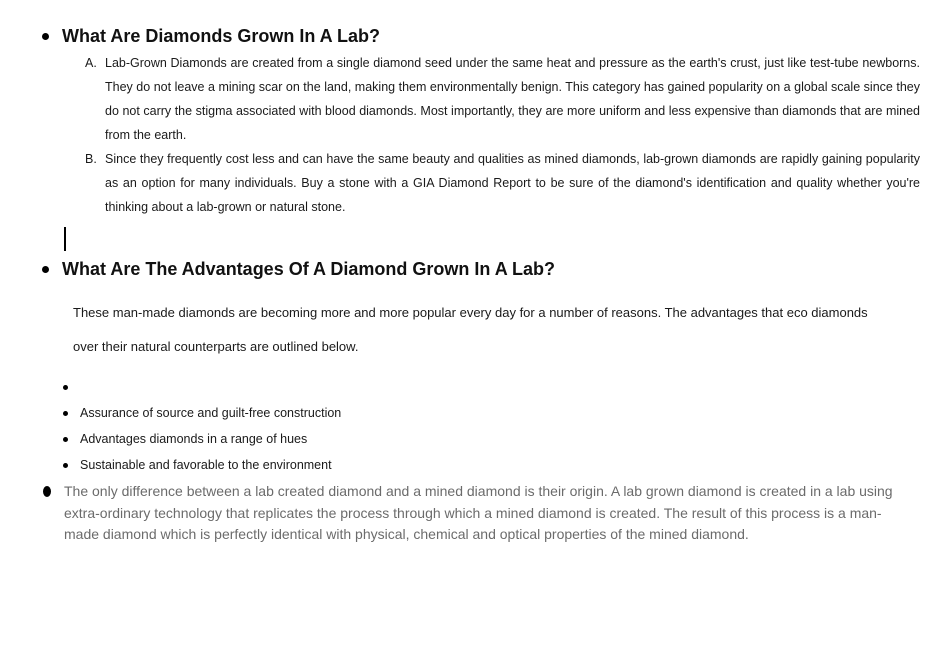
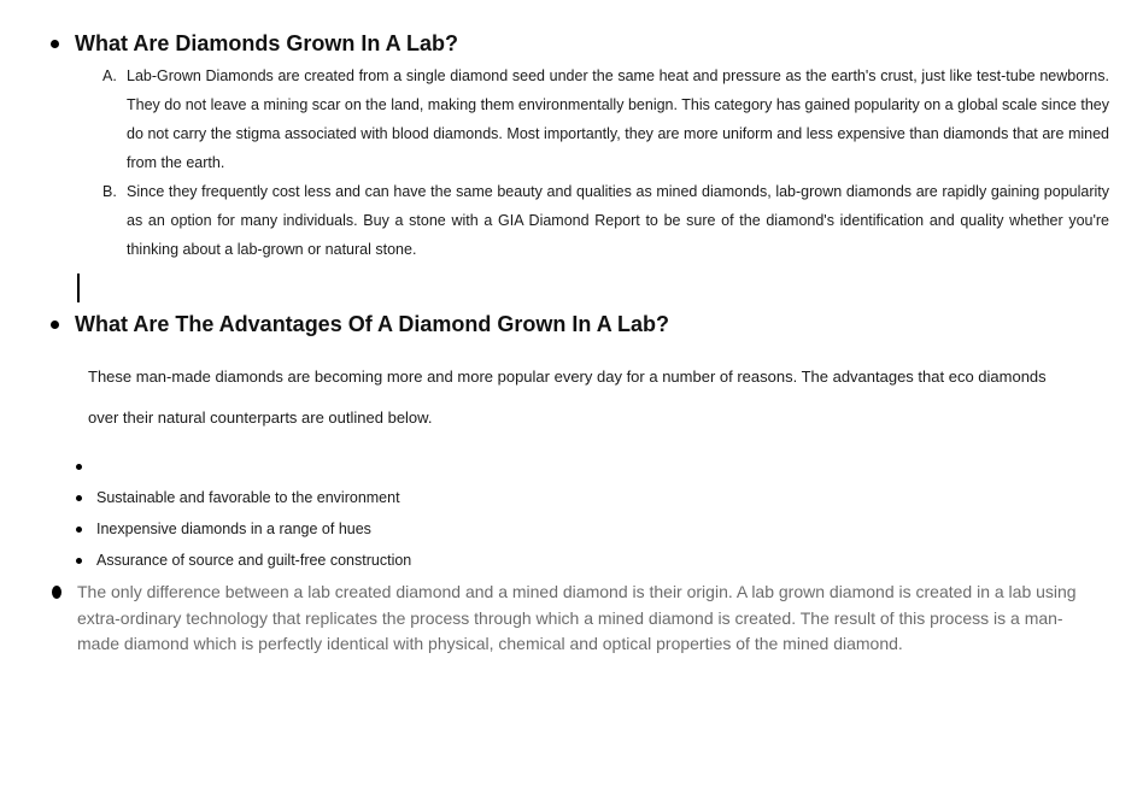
  What Are Diamonds Grown In A Lab?
  A.
  Lab-Grown Diamonds are created from a single diamond seed under the same heat and pressure as the earth's crust, just like test-tube newborns. They do not leave a mining scar on the land, making them environmentally benign. This category has gained popularity on a global scale since they do not carry the stigma associated with blood diamonds. Most importantly, they are more uniform and less expensive than diamonds that are mined from the earth.
  B.
  Since they frequently cost less and can have the same beauty and qualities as mined diamonds, lab-grown diamonds are rapidly gaining popularity as an option for many individuals. Buy a stone with a GIA Diamond Report to be sure of the diamond's identification and quality whether you're thinking about a lab-grown or natural stone.
  What Are The Advantages Of A Diamond Grown In A Lab?
  These man-made diamonds are becoming more and more popular every day for a number of reasons. The advantages that eco diamonds over their natural counterparts are outlined below.
- Assurance of source and guilt-free construction
+ Sustainable and favorable to the environment
- Advantages diamonds in a range of hues
+ Inexpensive diamonds in a range of hues
- Sustainable and favorable to the environment
+ Assurance of source and guilt-free construction
  The only difference between a lab created diamond and a mined diamond is their origin. A lab grown diamond is created in a lab using extra-ordinary technology that replicates the process through which a mined diamond is created. The result of this process is a man-made diamond which is perfectly identical with physical, chemical and optical properties of the mined diamond.
